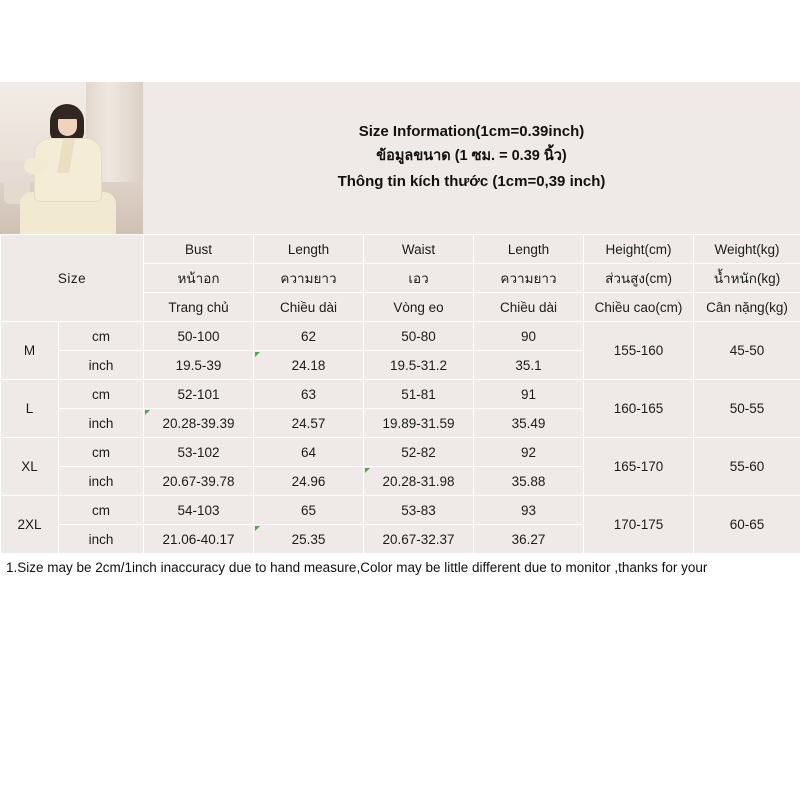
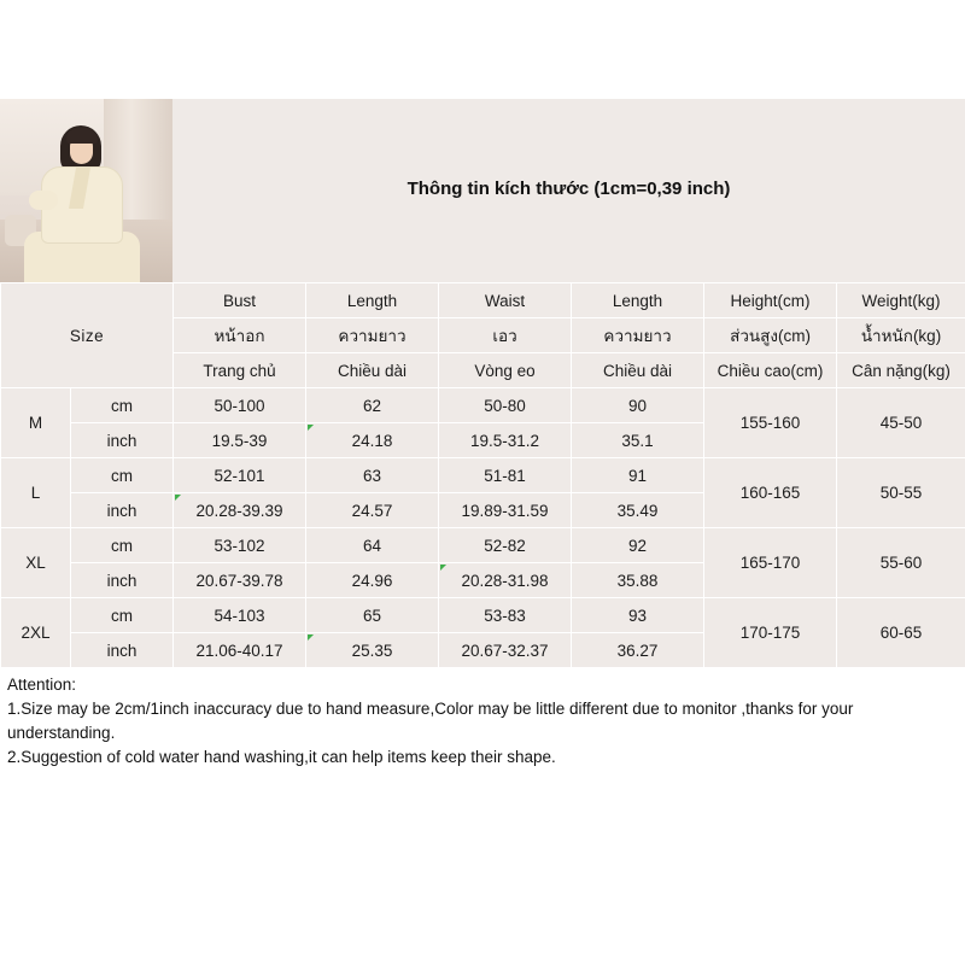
- Size Information(1cm=0.39inch)
- ข้อมูลขนาด (1 ซม. = 0.39 นิ้ว)
  Thông tin kích thước (1cm=0,39 inch)
  Size	Bust	Length	Waist	Length	Height(cm)	Weight(kg)
  หน้าอก	ความยาว	เอว	ความยาว	ส่วนสูง(cm)	น้ำหนัก(kg)
  Trang chủ	Chiều dài	Vòng eo	Chiều dài	Chiều cao(cm)	Cân nặng(kg)
  M	cm	50-100	62	50-80	90	155-160	45-50
  inch	19.5-39	24.18	19.5-31.2	35.1
  L	cm	52-101	63	51-81	91	160-165	50-55
  inch	20.28-39.39	24.57	19.89-31.59	35.49
  XL	cm	53-102	64	52-82	92	165-170	55-60
  inch	20.67-39.78	24.96	20.28-31.98	35.88
  2XL	cm	54-103	65	53-83	93	170-175	60-65
  inch	21.06-40.17	25.35	20.67-32.37	36.27
+ Attention:
  1.Size may be 2cm/1inch inaccuracy due to hand measure,Color may be little different due to monitor ,thanks for your
+ understanding.
+ 2.Suggestion of cold water hand washing,it can help items keep their shape.
